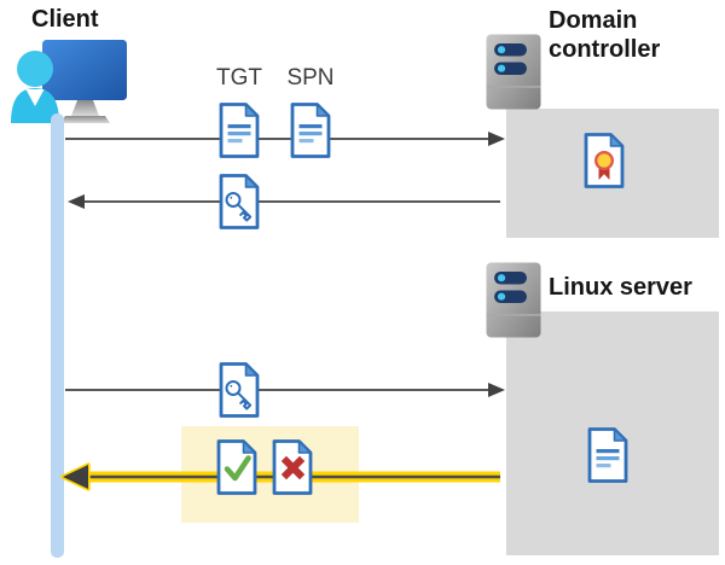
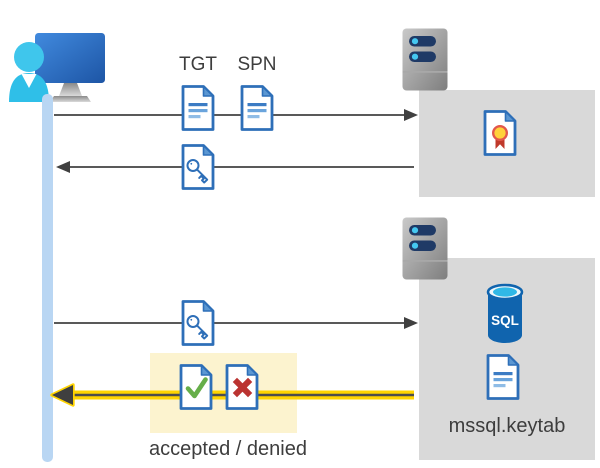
- Client
- Domain controller
- Linux server
  TGT
  SPN
+ SQL
+ mssql.keytab
+ accepted / denied
